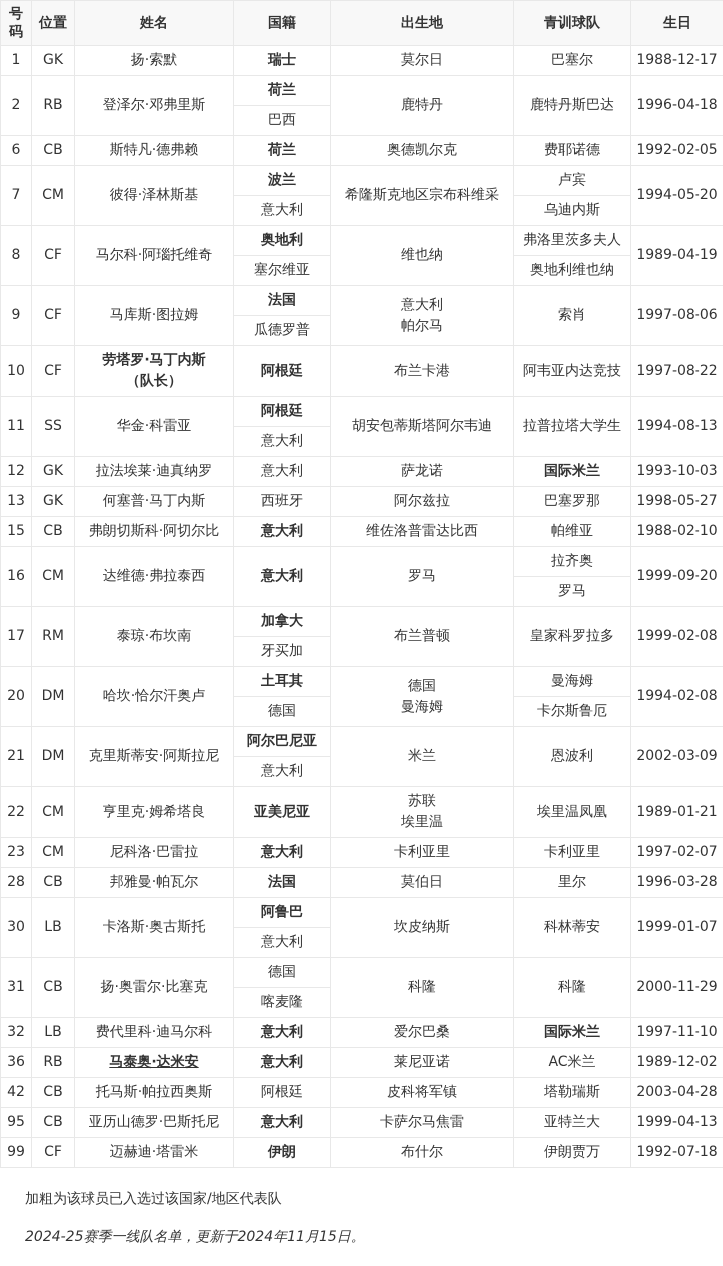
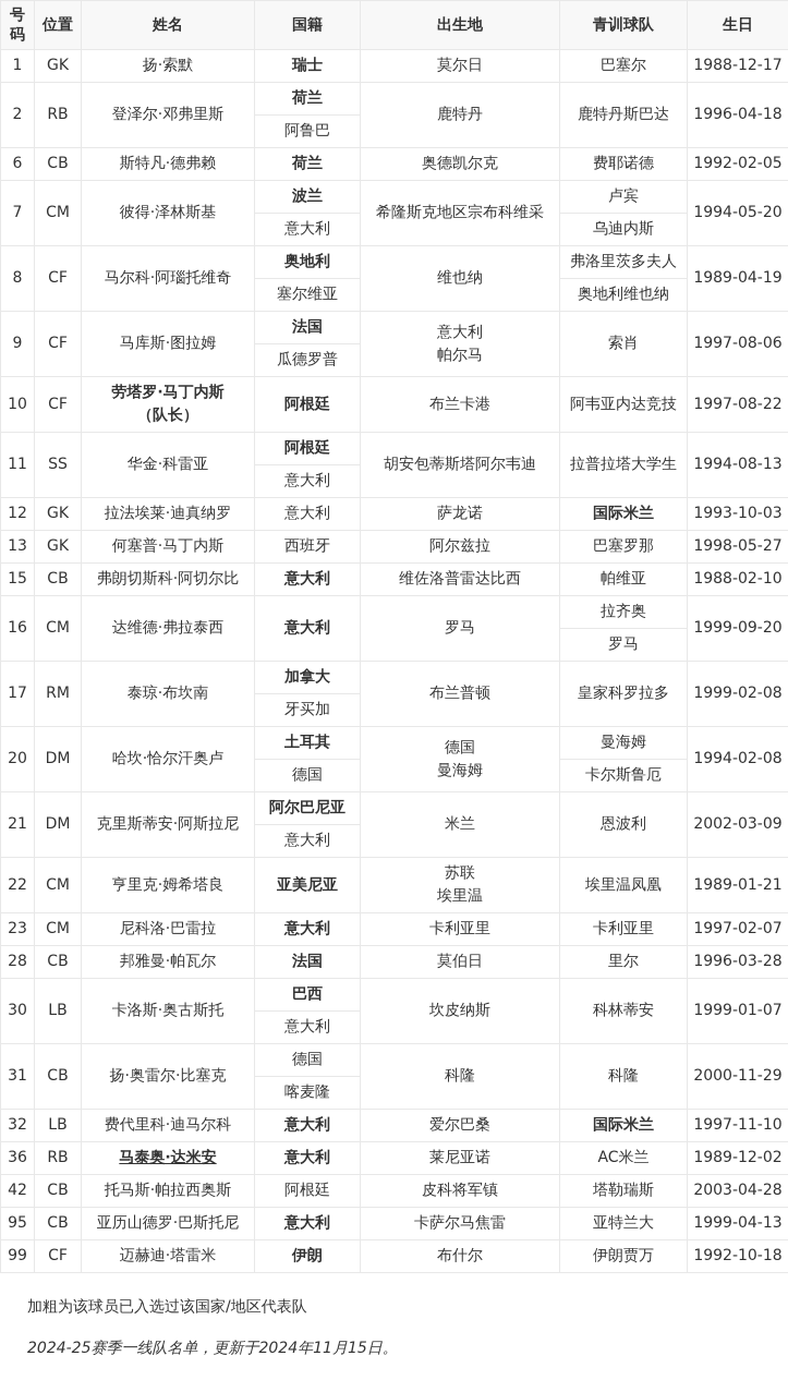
  号码	位置	姓名	国籍	出生地	青训球队	生日
  1	GK	扬·索默	瑞士	莫尔日	巴塞尔	1988-12-17
  2	RB	登泽尔·邓弗里斯	荷兰	鹿特丹	鹿特丹斯巴达	1996-04-18
- 巴西
+ 阿鲁巴
  6	CB	斯特凡·德弗赖	荷兰	奥德凯尔克	费耶诺德	1992-02-05
  7	CM	彼得·泽林斯基	波兰	希隆斯克地区宗布科维采	卢宾	1994-05-20
  意大利	乌迪内斯
  8	CF	马尔科·阿瑙托维奇	奥地利	维也纳	弗洛里茨多夫人	1989-04-19
  塞尔维亚	奥地利维也纳
  9	CF	马库斯·图拉姆	法国	意大利帕尔马	索肖	1997-08-06
  瓜德罗普
  10	CF	劳塔罗·马丁内斯（队长）	阿根廷	布兰卡港	阿韦亚内达竞技	1997-08-22
  11	SS	华金·科雷亚	阿根廷	胡安包蒂斯塔阿尔韦迪	拉普拉塔大学生	1994-08-13
  意大利
  12	GK	拉法埃莱·迪真纳罗	意大利	萨龙诺	国际米兰	1993-10-03
  13	GK	何塞普·马丁内斯	西班牙	阿尔兹拉	巴塞罗那	1998-05-27
  15	CB	弗朗切斯科·阿切尔比	意大利	维佐洛普雷达比西	帕维亚	1988-02-10
  16	CM	达维德·弗拉泰西	意大利	罗马	拉齐奥	1999-09-20
  罗马
  17	RM	泰琼·布坎南	加拿大	布兰普顿	皇家科罗拉多	1999-02-08
  牙买加
  20	DM	哈坎·恰尔汗奥卢	土耳其	德国曼海姆	曼海姆	1994-02-08
  德国	卡尔斯鲁厄
  21	DM	克里斯蒂安·阿斯拉尼	阿尔巴尼亚	米兰	恩波利	2002-03-09
  意大利
  22	CM	亨里克·姆希塔良	亚美尼亚	苏联埃里温	埃里温凤凰	1989-01-21
  23	CM	尼科洛·巴雷拉	意大利	卡利亚里	卡利亚里	1997-02-07
  28	CB	邦雅曼·帕瓦尔	法国	莫伯日	里尔	1996-03-28
- 30	LB	卡洛斯·奥古斯托	阿鲁巴	坎皮纳斯	科林蒂安	1999-01-07
+ 30	LB	卡洛斯·奥古斯托	巴西	坎皮纳斯	科林蒂安	1999-01-07
  意大利
  31	CB	扬·奥雷尔·比塞克	德国	科隆	科隆	2000-11-29
  喀麦隆
  32	LB	费代里科·迪马尔科	意大利	爱尔巴桑	国际米兰	1997-11-10
  36	RB	马泰奥·达米安	意大利	莱尼亚诺	AC米兰	1989-12-02
  42	CB	托马斯·帕拉西奥斯	阿根廷	皮科将军镇	塔勒瑞斯	2003-04-28
  95	CB	亚历山德罗·巴斯托尼	意大利	卡萨尔马焦雷	亚特兰大	1999-04-13
- 99	CF	迈赫迪·塔雷米	伊朗	布什尔	伊朗贾万	1992-07-18
+ 99	CF	迈赫迪·塔雷米	伊朗	布什尔	伊朗贾万	1992-10-18
  加粗为该球员已入选过该国家/地区代表队
  2024-25赛季一线队名单，更新于2024年11月15日。
